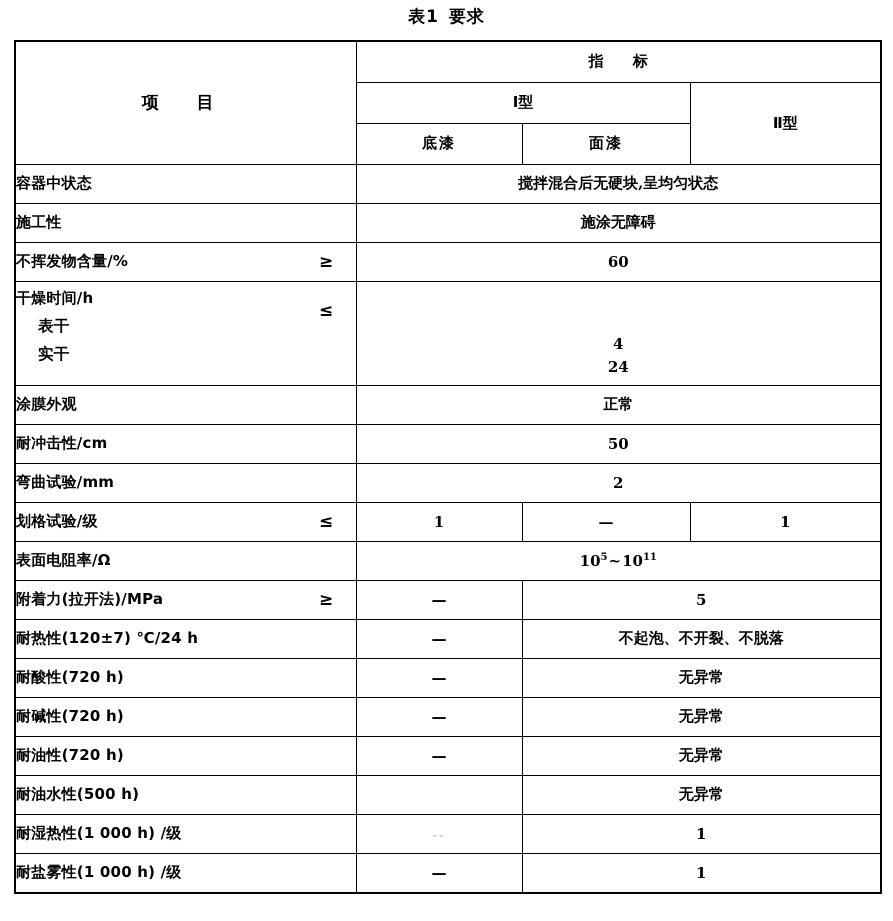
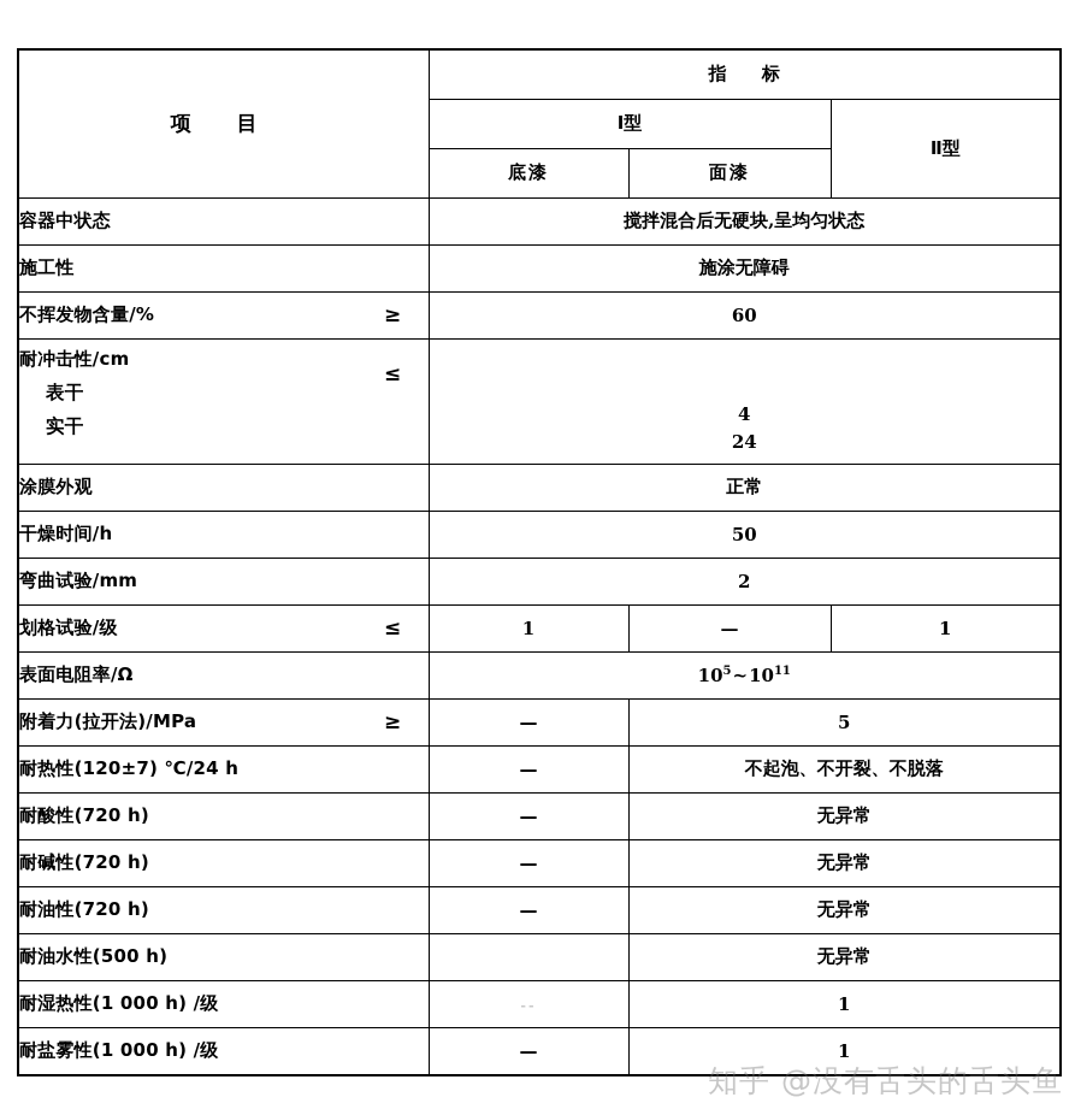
- 表1 要求
  项 目	指 标
  Ⅰ型	Ⅱ型
  底漆	面漆
  容器中状态	搅拌混合后无硬块,呈均匀状态
  施工性	施涂无障碍
  不挥发物含量/% ≥	60
- 干燥时间/h≤表干实干	424
+ 耐冲击性/cm≤表干实干	424
  涂膜外观	正常
- 耐冲击性/cm	50
+ 干燥时间/h	50
  弯曲试验/mm	2
  划格试验/级 ≤	1	—	1
  表面电阻率/Ω	105~1011
  附着力(拉开法)/MPa ≥	—	5
  耐热性(120±7) ℃/24 h	—	不起泡、不开裂、不脱落
  耐酸性(720 h)	—	无异常
  耐碱性(720 h)	—	无异常
  耐油性(720 h)	—	无异常
  耐油水性(500 h)		无异常
  耐湿热性(1 000 h) /级	--	1
  耐盐雾性(1 000 h) /级	—	1
+ 知乎 @没有舌头的舌头鱼
